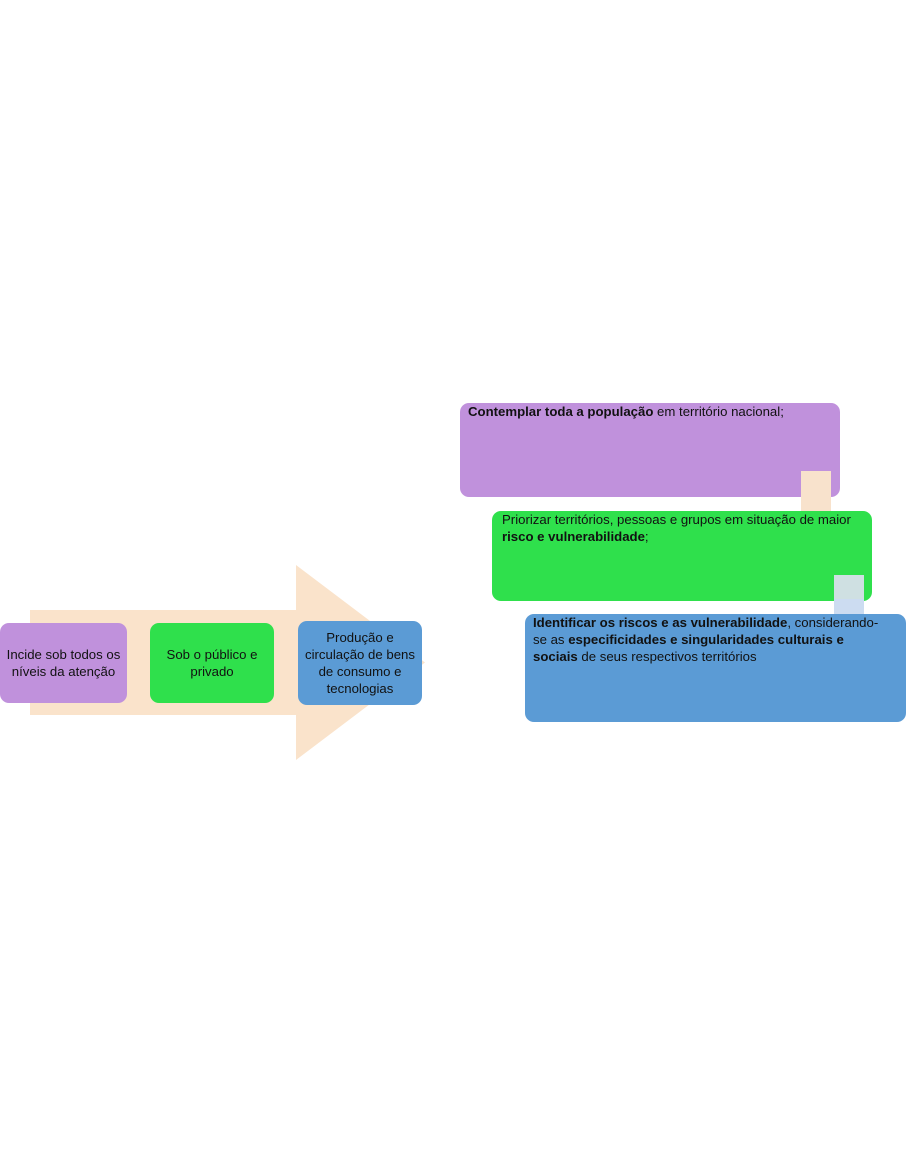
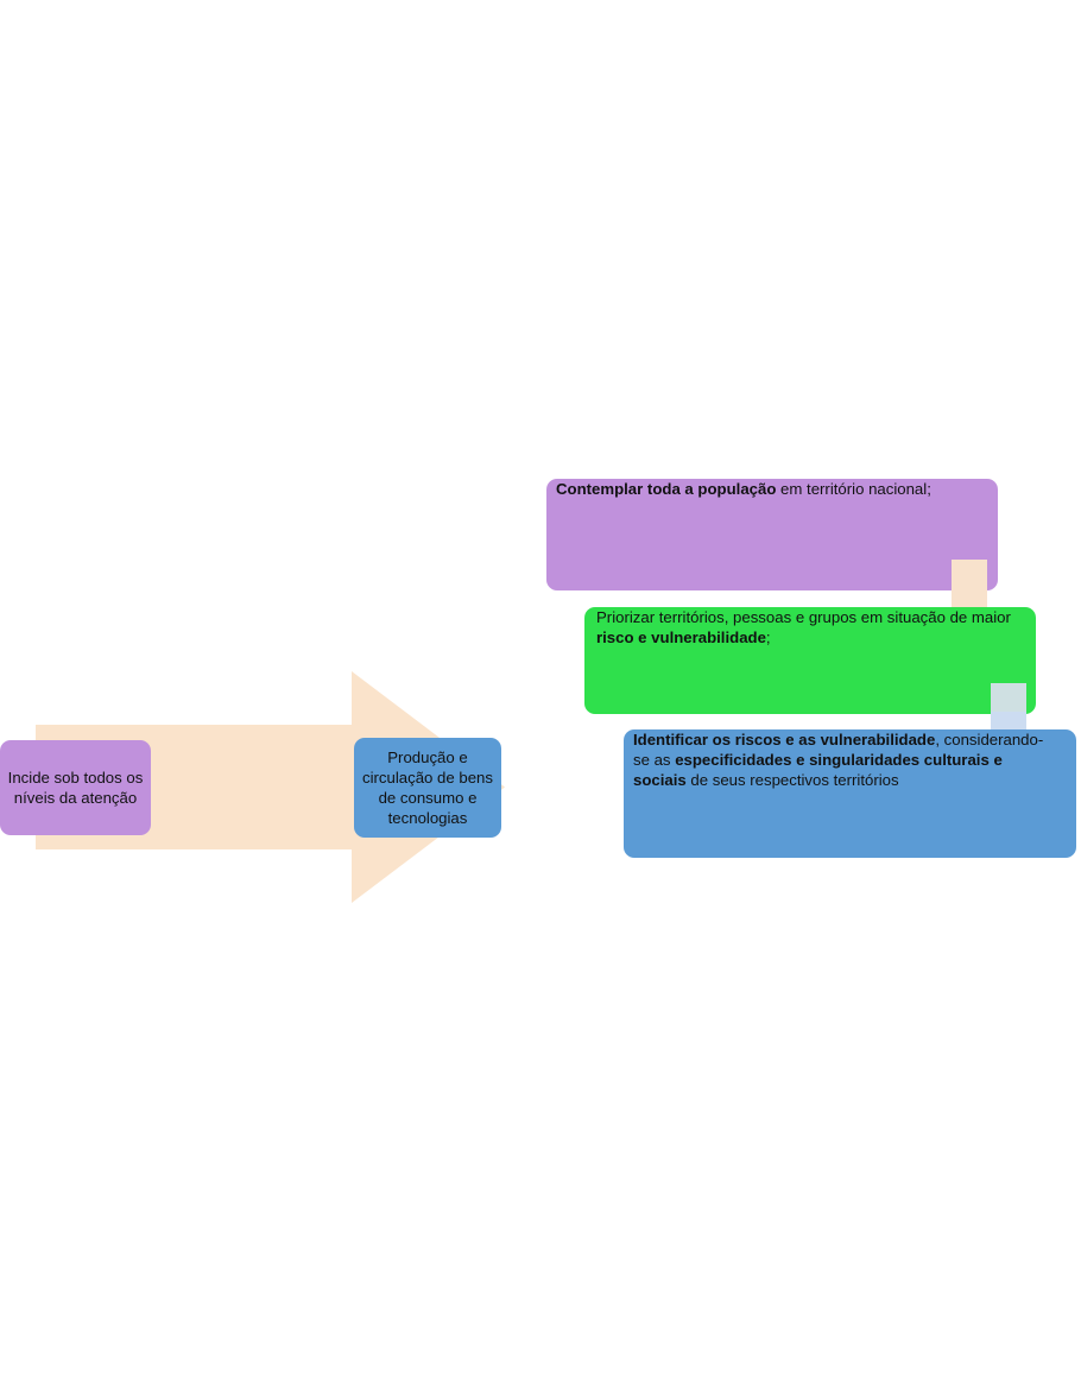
  Incide sob todos os níveis da atenção
- Sob o público e privado
  Produção e circulação de bens de consumo e tecnologias
  Contemplar toda a população em território nacional;
  Priorizar territórios, pessoas e grupos em situação de maior risco e vulnerabilidade;
  Identificar os riscos e as vulnerabilidade, considerando-se as especificidades e singularidades culturais e sociais de seus respectivos territórios
